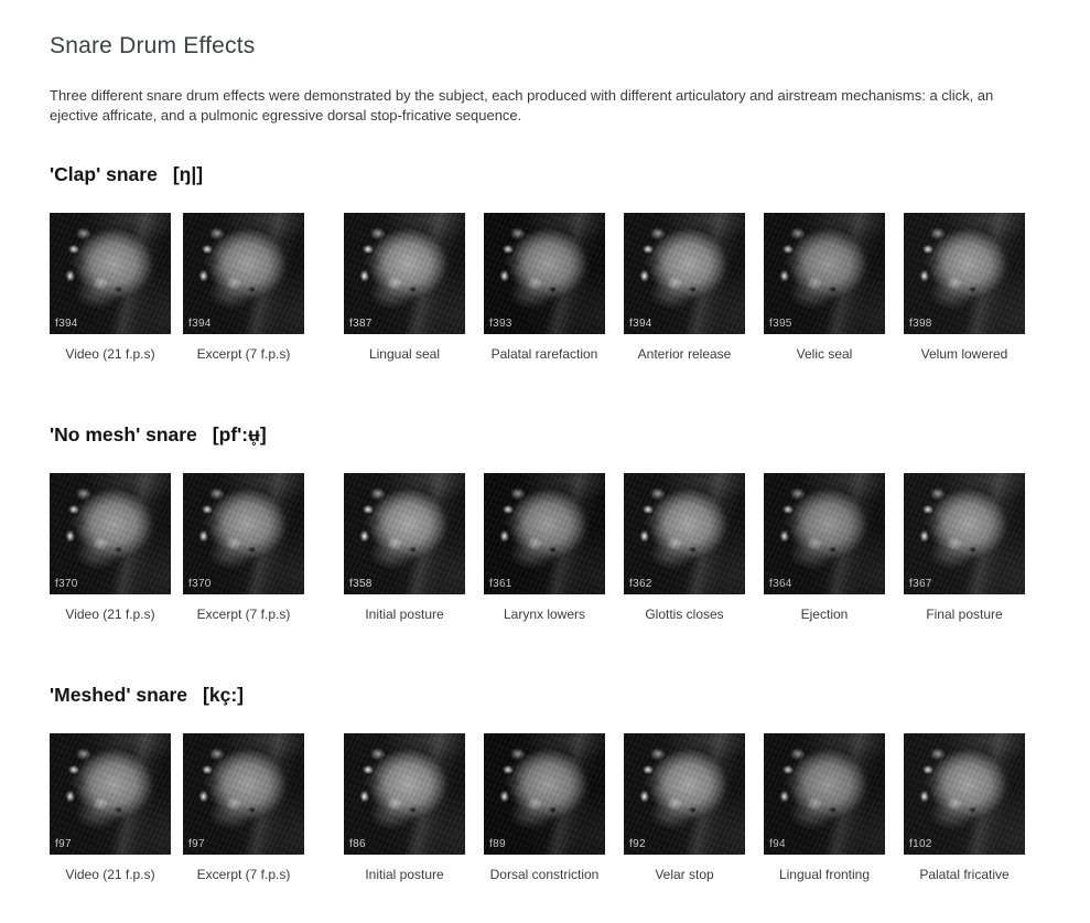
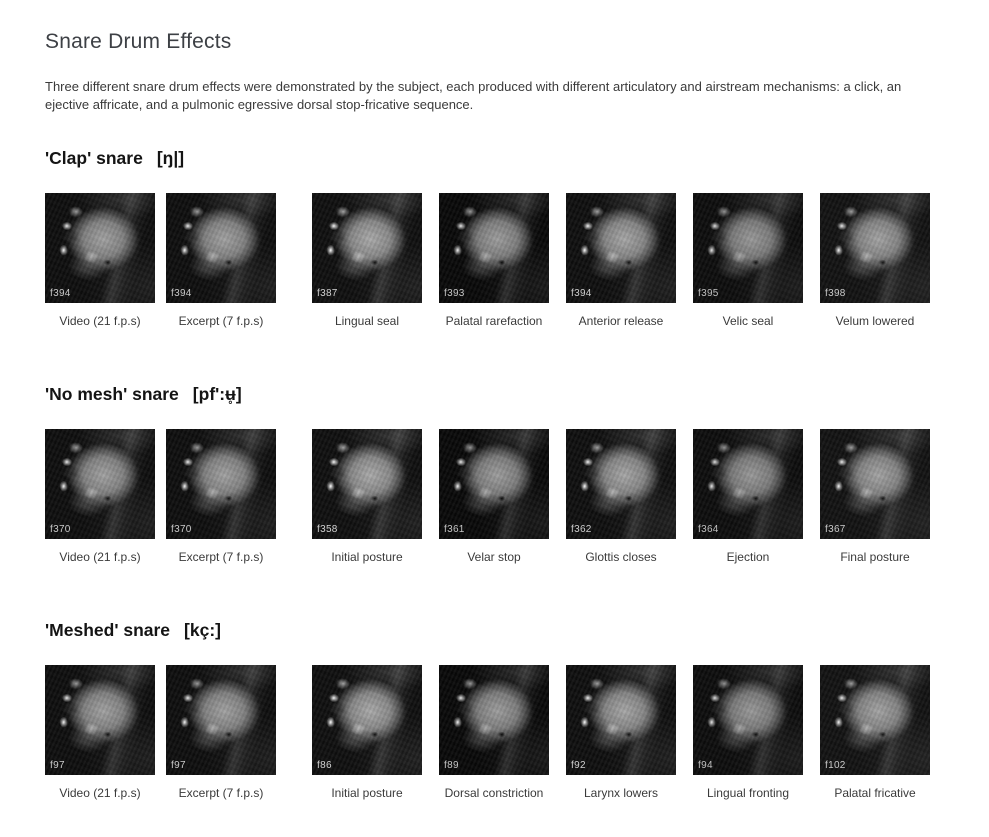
  Snare Drum Effects
  Three different snare drum effects were demonstrated by the subject, each produced with different articulatory and airstream mechanisms: a click, an ejective affricate, and a pulmonic egressive dorsal stop-fricative sequence.
  'Clap' snare [ŋ|]
  f394
  Video (21 f.p.s)
  f394
  Excerpt (7 f.p.s)
  f387
  Lingual seal
  f393
  Palatal rarefaction
  f394
  Anterior release
  f395
  Velic seal
  f398
  Velum lowered
  'No mesh' snare [pf':ʉ̥]
  f370
  Video (21 f.p.s)
  f370
  Excerpt (7 f.p.s)
  f358
  Initial posture
  f361
- Larynx lowers
+ Velar stop
  f362
  Glottis closes
  f364
  Ejection
  f367
  Final posture
  'Meshed' snare [kç:]
  f97
  Video (21 f.p.s)
  f97
  Excerpt (7 f.p.s)
  f86
  Initial posture
  f89
  Dorsal constriction
  f92
- Velar stop
+ Larynx lowers
  f94
  Lingual fronting
  f102
  Palatal fricative
